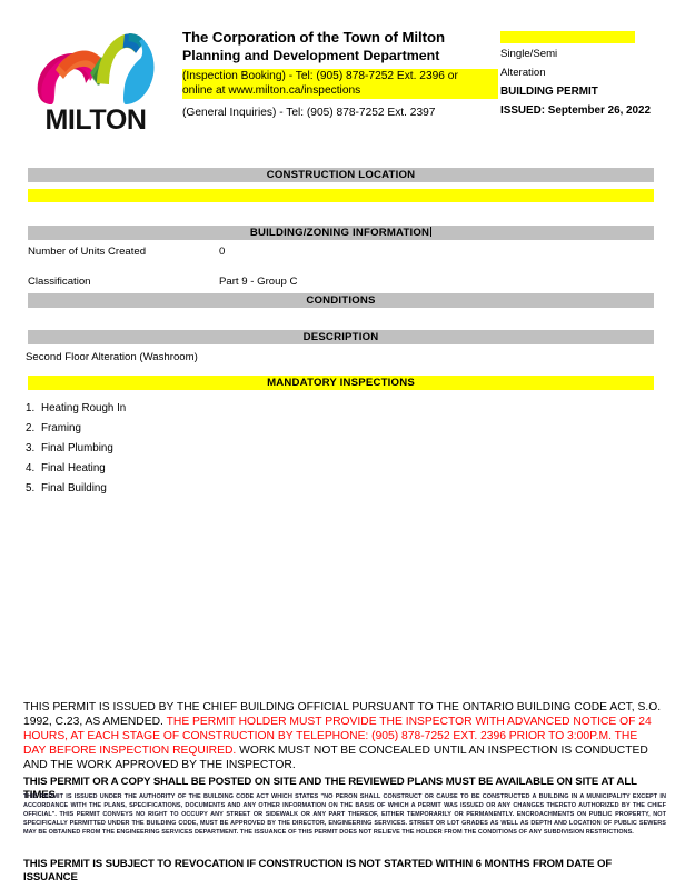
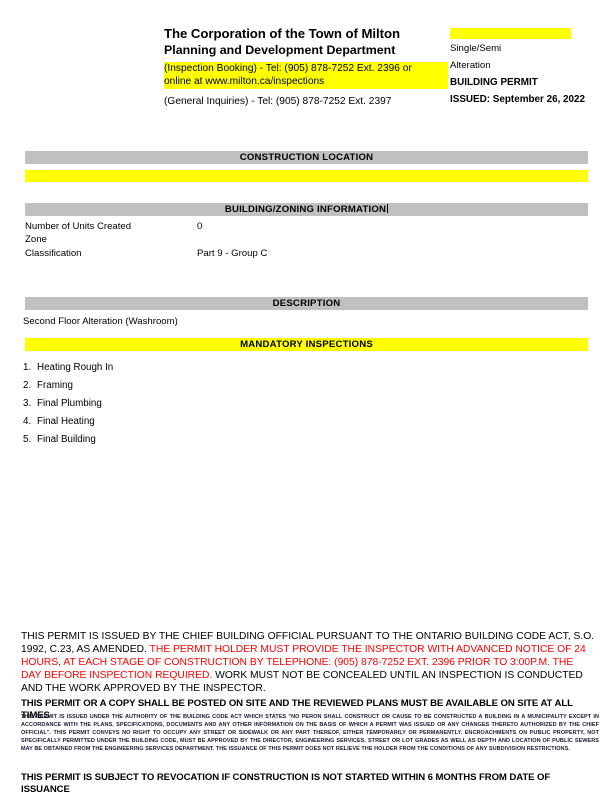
- MILTON
  The Corporation of the Town of Milton
  Planning and Development Department
  (Inspection Booking) - Tel: (905) 878-7252 Ext. 2396 or
  online at www.milton.ca/inspections
  (General Inquiries) - Tel: (905) 878-7252 Ext. 2397
  Single/Semi
  Alteration
  BUILDING PERMIT
  ISSUED: September 26, 2022
  CONSTRUCTION LOCATION
  BUILDING/ZONING INFORMATION
  Number of Units Created 0
+ Zone
  Classification Part 9 - Group C
- CONDITIONS
  DESCRIPTION
  Second Floor Alteration (Washroom)
  MANDATORY INSPECTIONS
  1. Heating Rough In
  2. Framing
  3. Final Plumbing
  4. Final Heating
  5. Final Building
  THIS PERMIT IS ISSUED BY THE CHIEF BUILDING OFFICIAL PURSUANT TO THE ONTARIO BUILDING CODE ACT, S.O. 1992, C.23, AS AMENDED. THE PERMIT HOLDER MUST PROVIDE THE INSPECTOR WITH ADVANCED NOTICE OF 24 HOURS, AT EACH STAGE OF CONSTRUCTION BY TELEPHONE: (905) 878-7252 EXT. 2396 PRIOR TO 3:00P.M. THE DAY BEFORE INSPECTION REQUIRED. WORK MUST NOT BE CONCEALED UNTIL AN INSPECTION IS CONDUCTED AND THE WORK APPROVED BY THE INSPECTOR.
  THIS PERMIT OR A COPY SHALL BE POSTED ON SITE AND THE REVIEWED PLANS MUST BE AVAILABLE ON SITE AT ALL TIMES
  THIS PERMIT IS SUBJECT TO REVOCATION IF CONSTRUCTION IS NOT STARTED WITHIN 6 MONTHS FROM DATE OF ISSUANCE
